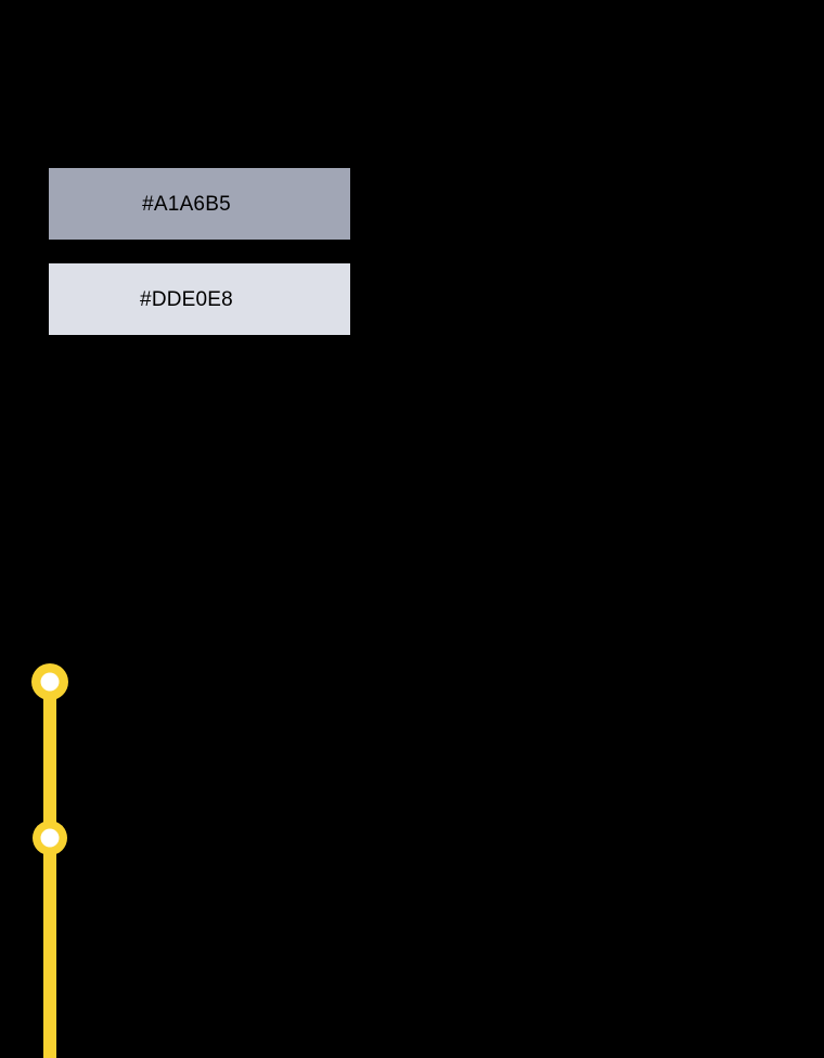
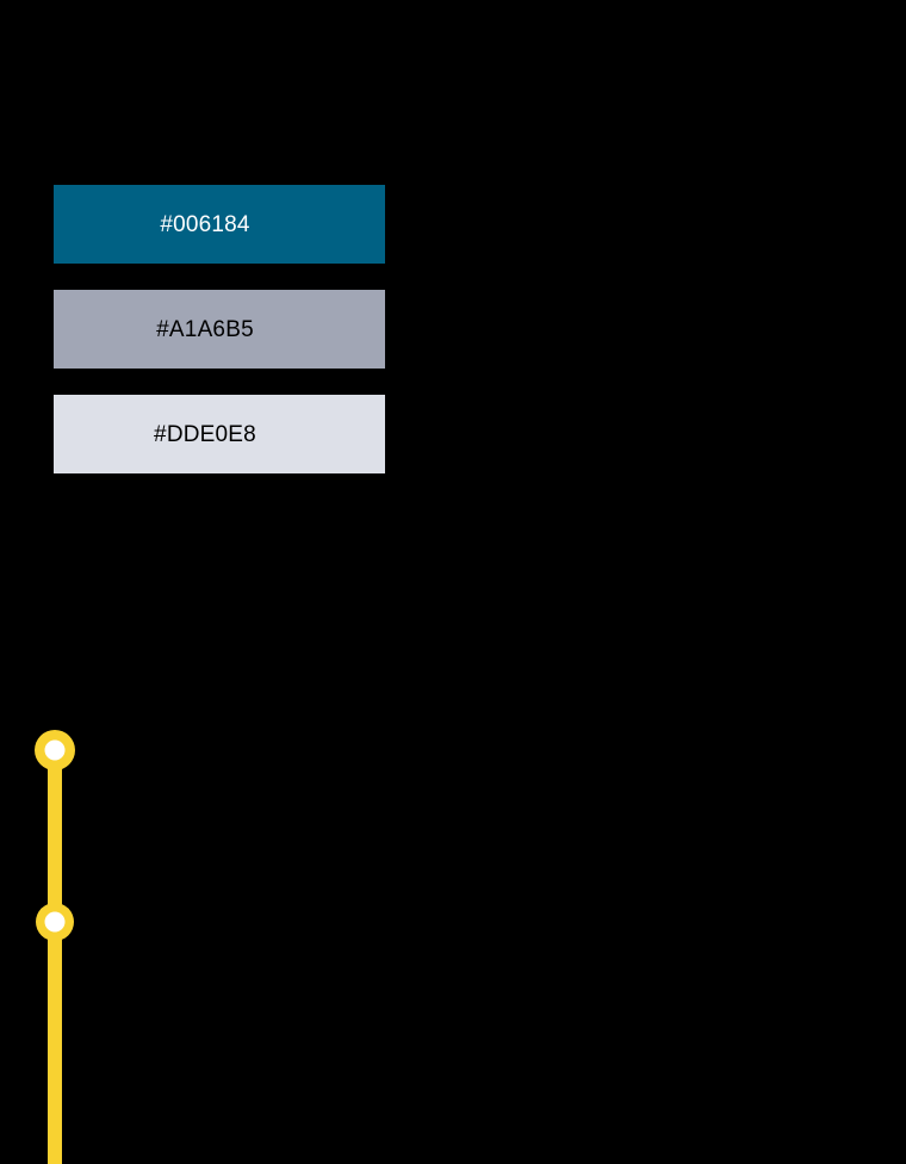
+ #006184
  #A1A6B5
  #DDE0E8
